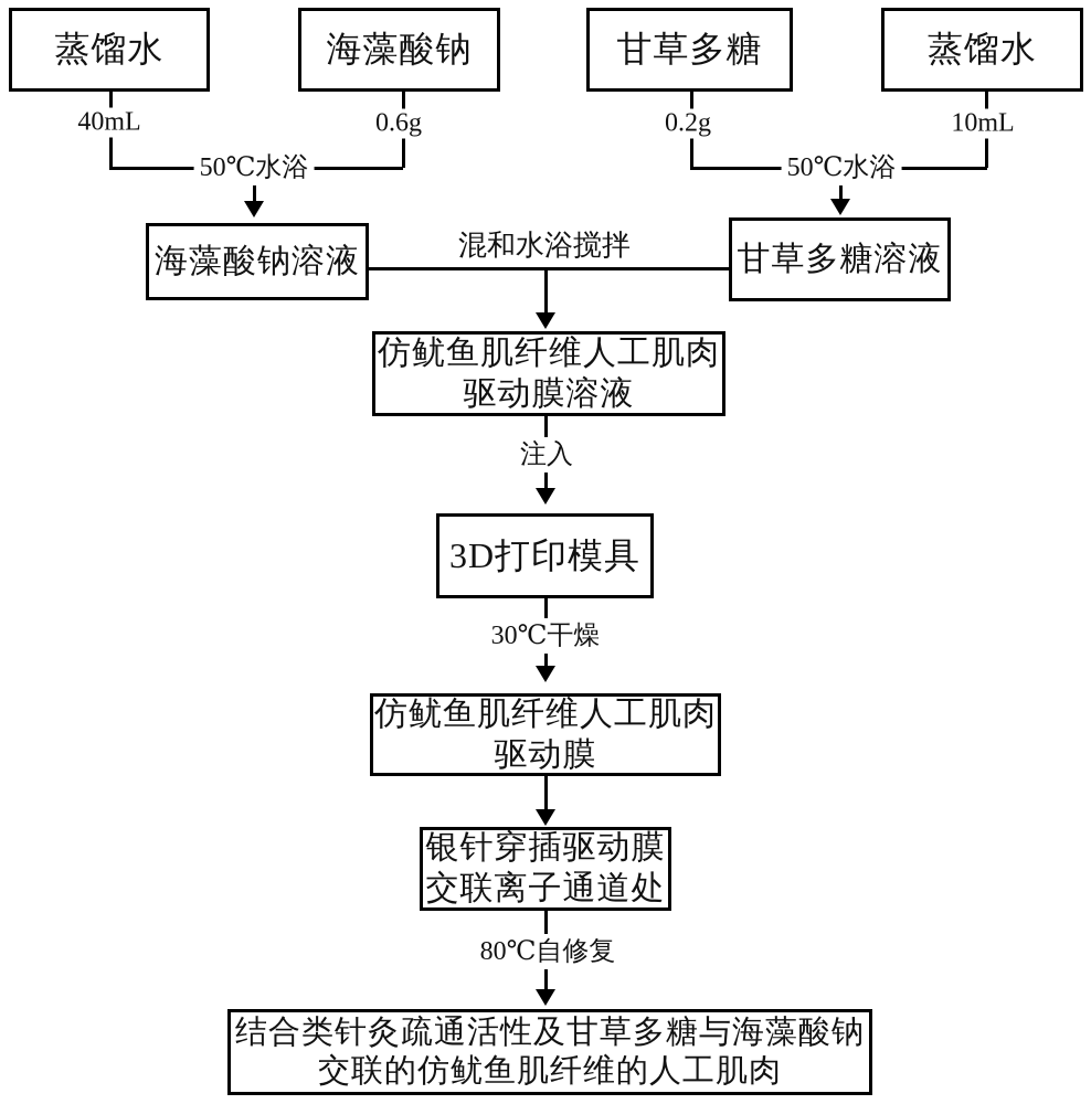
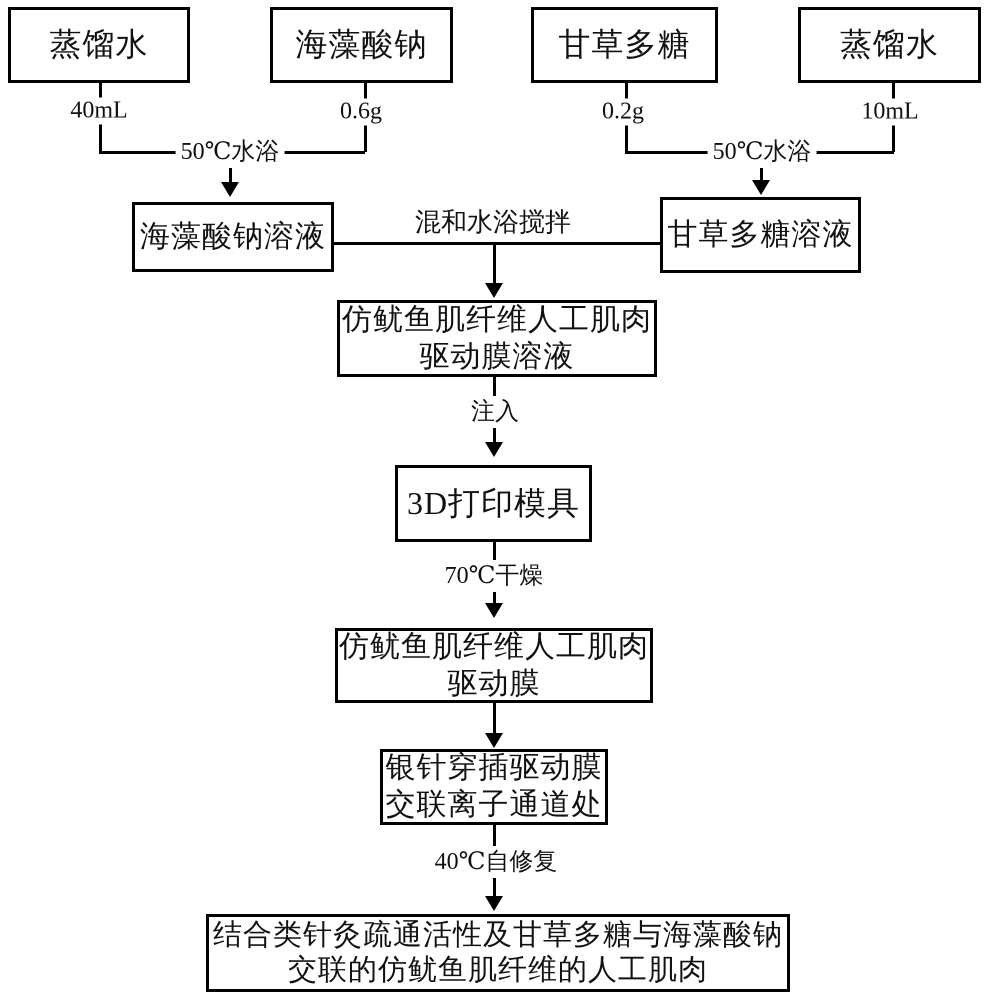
  蒸馏水
  海藻酸钠
  甘草多糖
  蒸馏水
  海藻酸钠溶液
  甘草多糖溶液
  仿鱿鱼肌纤维人工肌肉
  驱动膜溶液
  3D打印模具
  仿鱿鱼肌纤维人工肌肉
  驱动膜
  银针穿插驱动膜
  交联离子通道处
  结合类针灸疏通活性及甘草多糖与海藻酸钠
  交联的仿鱿鱼肌纤维的人工肌肉
  40mL
  0.6g
  0.2g
  10mL
  50℃水浴
  50℃水浴
  混和水浴搅拌
  注入
- 30℃干燥
+ 70℃干燥
- 80℃自修复
+ 40℃自修复
